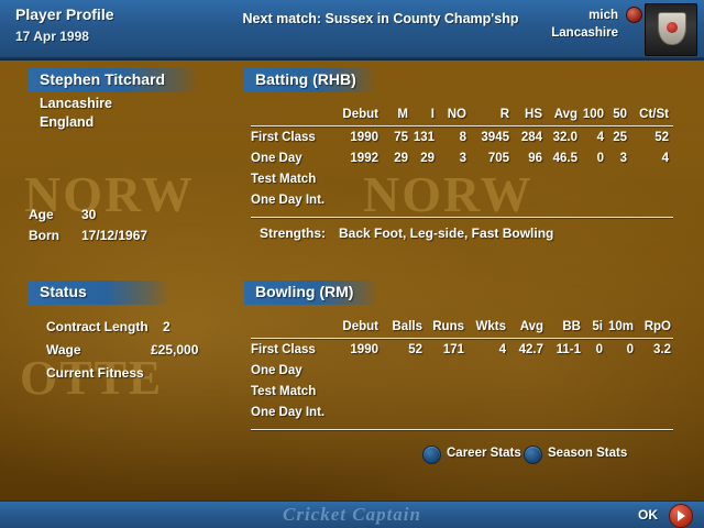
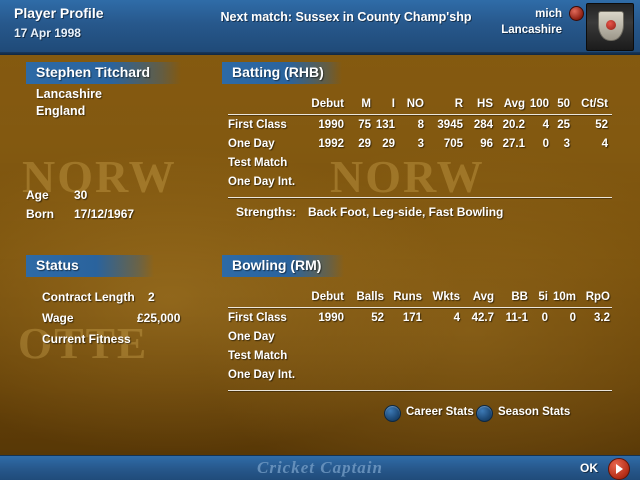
  NORW
  NORW
  OTTE
  Player Profile
  17 Apr 1998
  Next match: Sussex in County Champ'shp
  mich
  Lancashire
  Stephen Titchard
  Lancashire
  England
  Age
  30
  Born
  17/12/1967
  Status
  Contract Length
  2
  Wage
  £25,000
  Current Fitness
  Batting (RHB)
  Debut
  M
  I
  NO
  R
  HS
  Avg
  100
  50
  Ct/St
  First Class
  1990
  75
  131
  8
  3945
  284
- 32.0
+ 20.2
  4
  25
  52
  One Day
  1992
  29
  29
  3
  705
  96
- 46.5
+ 27.1
  0
  3
  4
  Test Match
  One Day Int.
  Strengths:
  Back Foot, Leg-side, Fast Bowling
  Bowling (RM)
  Debut
  Balls
  Runs
  Wkts
  Avg
  BB
  5i
  10m
  RpO
  First Class
  1990
  52
  171
  4
  42.7
  11-1
  0
  0
  3.2
  One Day
  Test Match
  One Day Int.
  Career Stats
  Season Stats
  Cricket Captain
  OK
